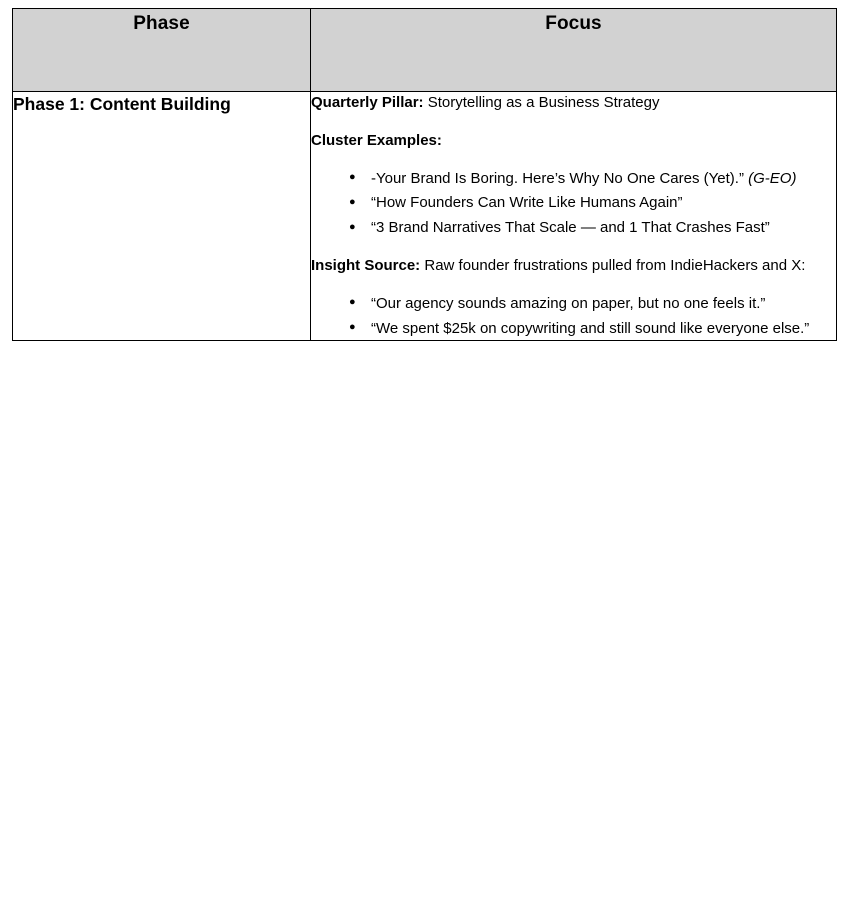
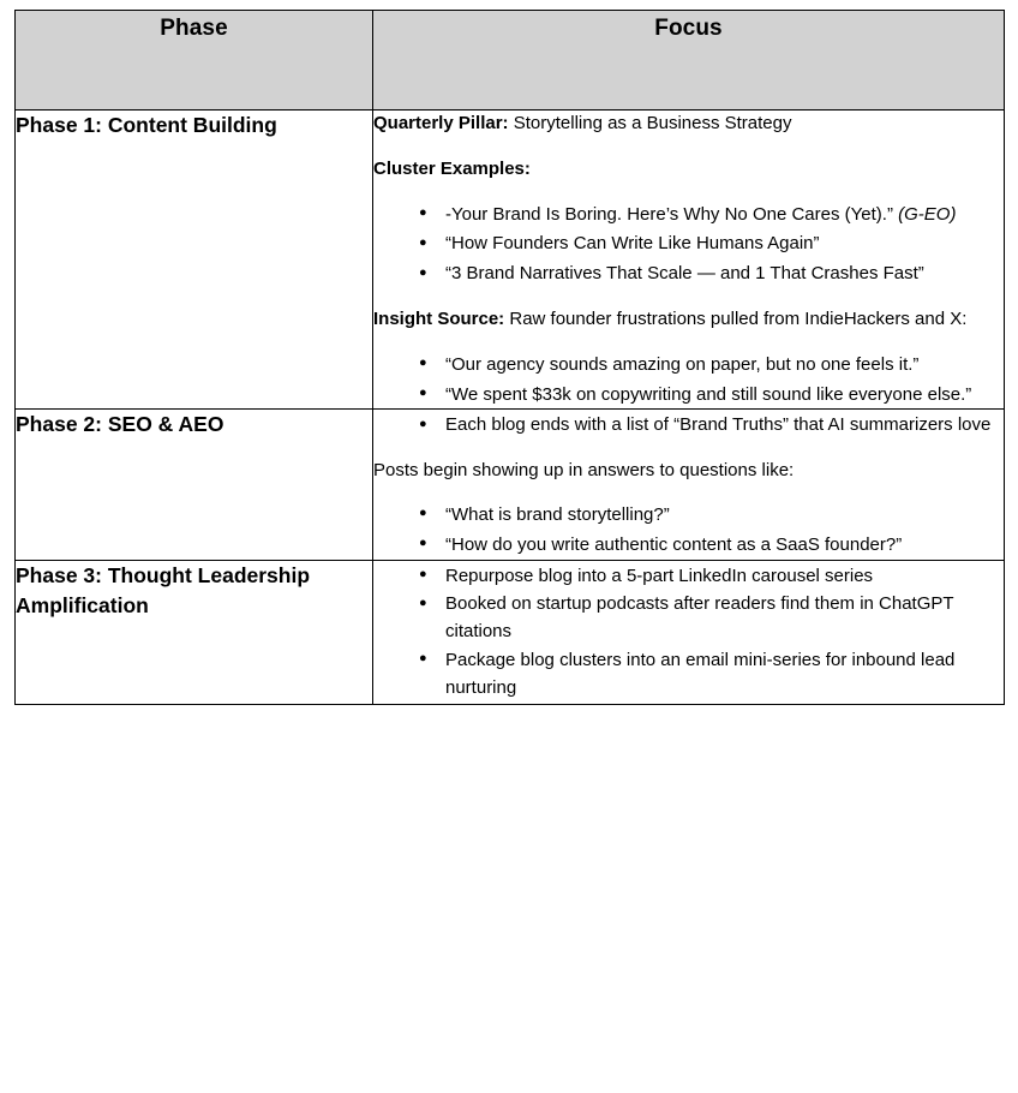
  Phase	Focus
- Phase 1: Content Building	Quarterly Pillar: Storytelling as a Business Strategy Cluster Examples: -Your Brand Is Boring. Here’s Why No One Cares (Yet).” (G-EO) “How Founders Can Write Like Humans Again” “3 Brand Narratives That Scale — and 1 That Crashes Fast” Insight Source: Raw founder frustrations pulled from IndieHackers and X: “Our agency sounds amazing on paper, but no one feels it.” “We spent $25k on copywriting and still sound like everyone else.”
+ Phase 1: Content Building	Quarterly Pillar: Storytelling as a Business Strategy Cluster Examples: -Your Brand Is Boring. Here’s Why No One Cares (Yet).” (G-EO) “How Founders Can Write Like Humans Again” “3 Brand Narratives That Scale — and 1 That Crashes Fast” Insight Source: Raw founder frustrations pulled from IndieHackers and X: “Our agency sounds amazing on paper, but no one feels it.” “We spent $33k on copywriting and still sound like everyone else.”
+ Phase 2: SEO & AEO	Each blog ends with a list of “Brand Truths” that AI summarizers love Posts begin showing up in answers to questions like: “What is brand storytelling?” “How do you write authentic content as a SaaS founder?”
+ Phase 3: Thought Leadership Amplification	Repurpose blog into a 5-part LinkedIn carousel series Booked on startup podcasts after readers find them in ChatGPT citations Package blog clusters into an email mini-series for inbound lead nurturing
